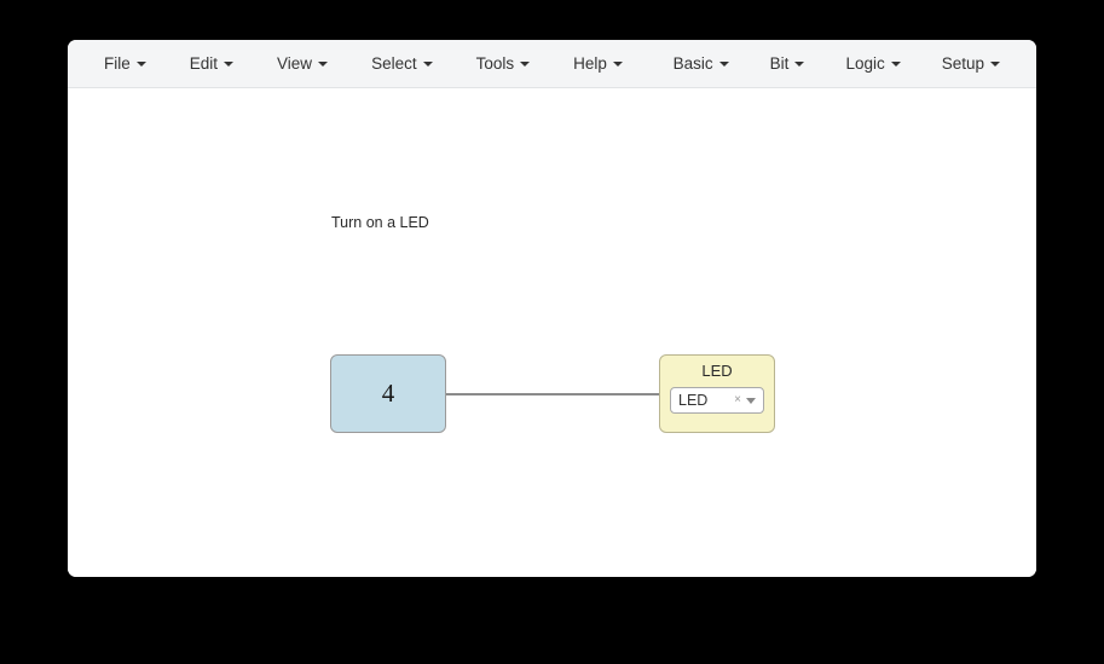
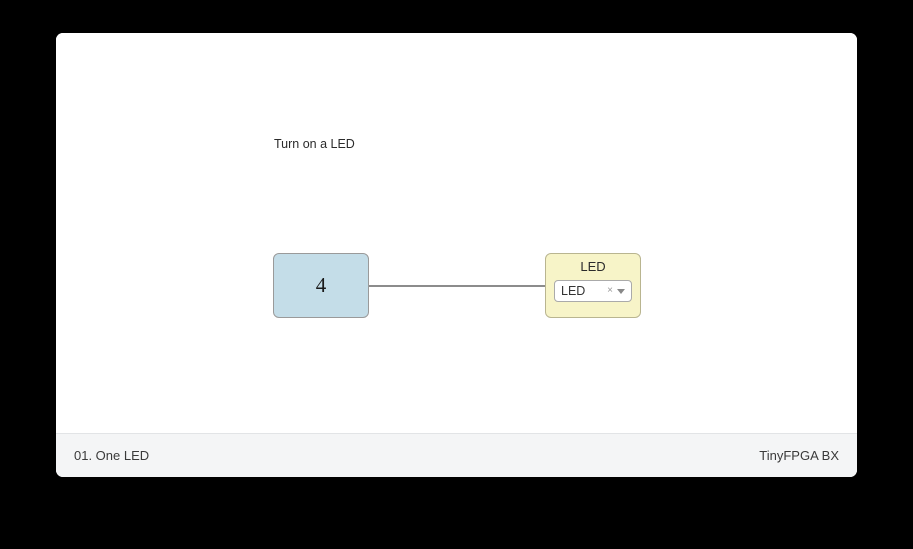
- File
- Edit
- View
- Select
- Tools
- Help
- Basic
- Bit
- Logic
- Setup
  Turn on a LED
  4
  LED
  LED
  ×
+ 01. One LED
+ TinyFPGA BX
